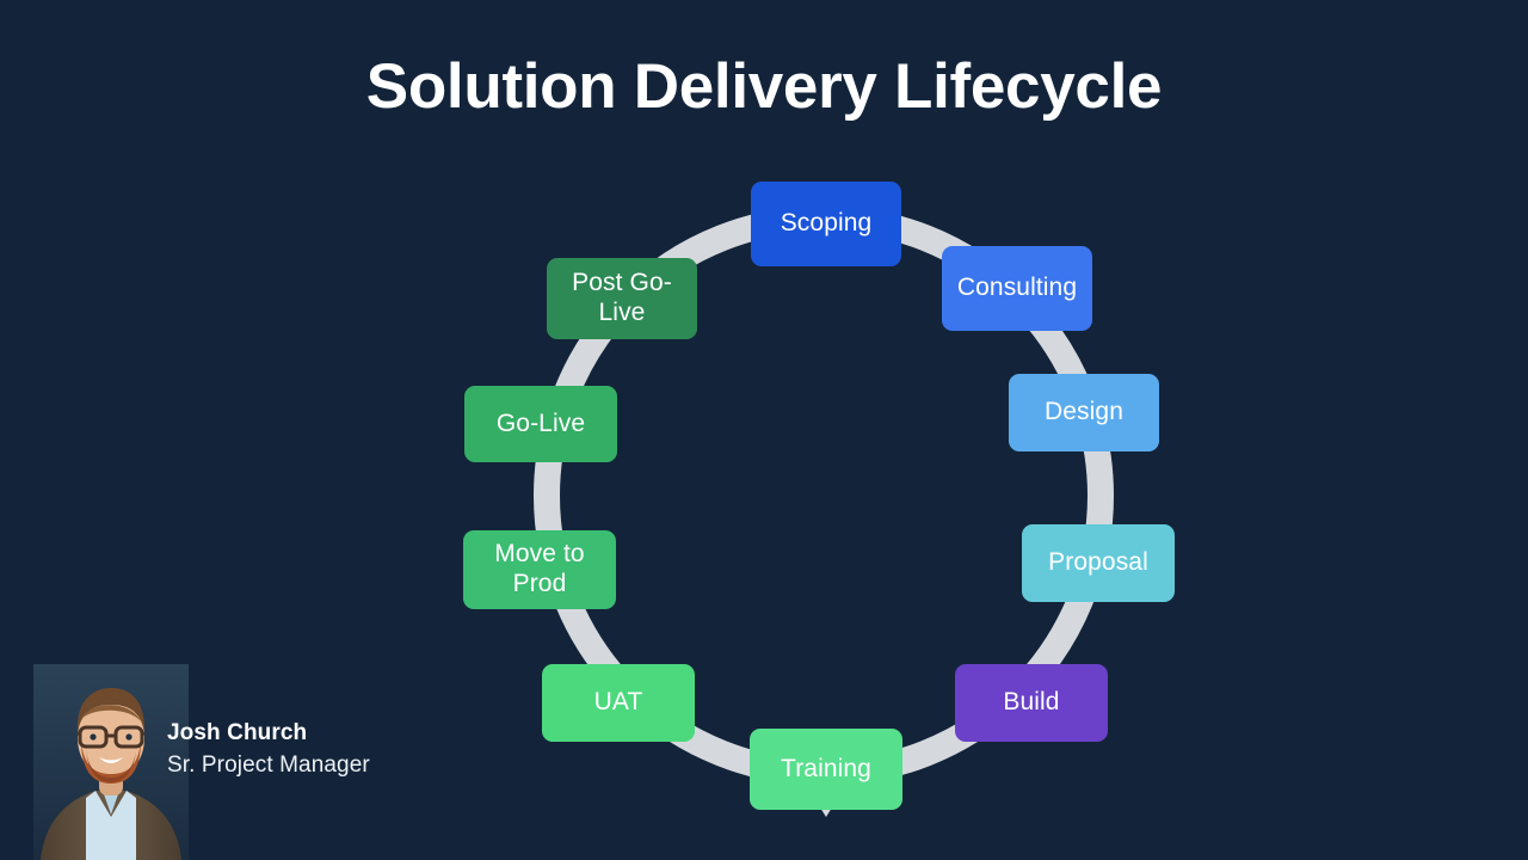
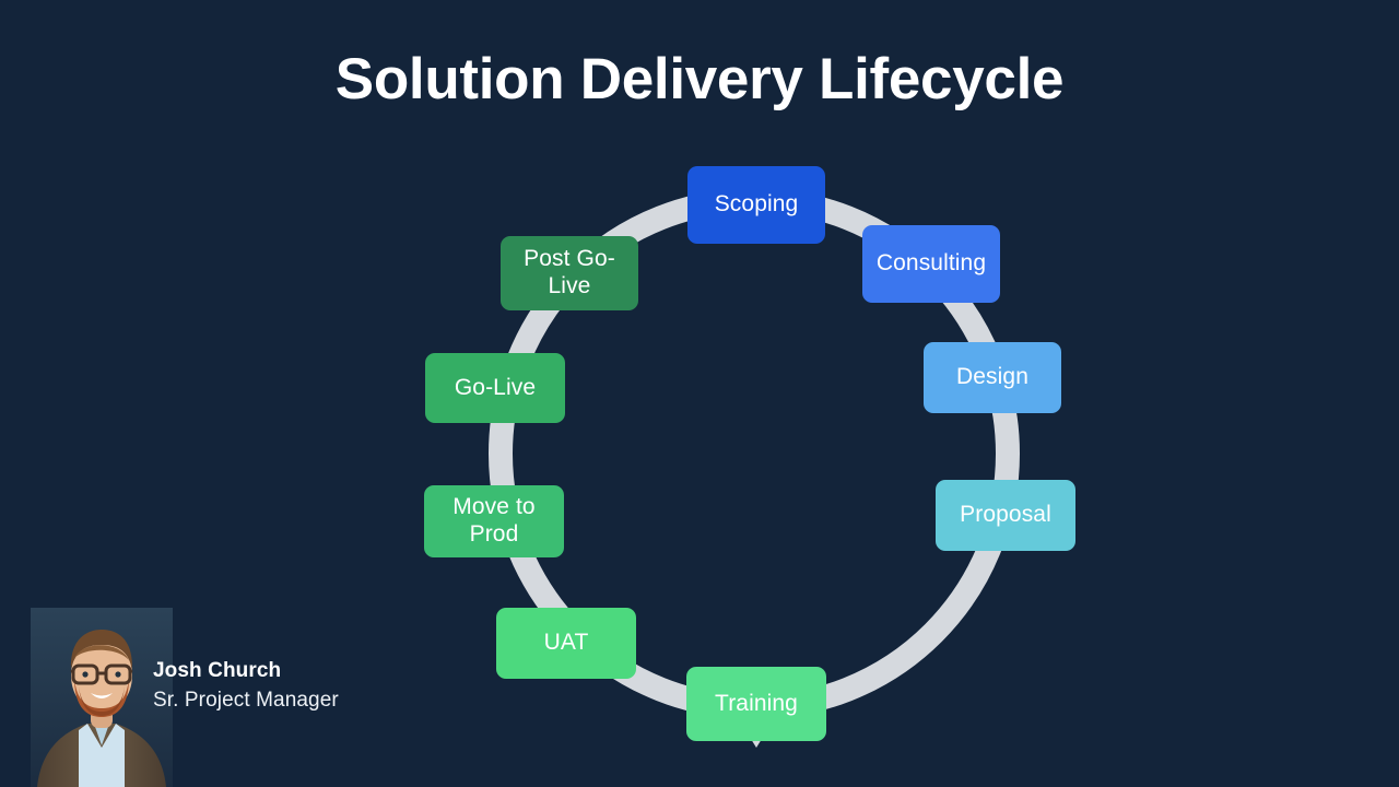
  Solution Delivery Lifecycle
  Scoping
  Consulting
  Design
  Proposal
- Build
  Training
  UAT
  Move to Prod
  Go-Live
  Post Go-Live
  Josh Church
  Sr. Project Manager
